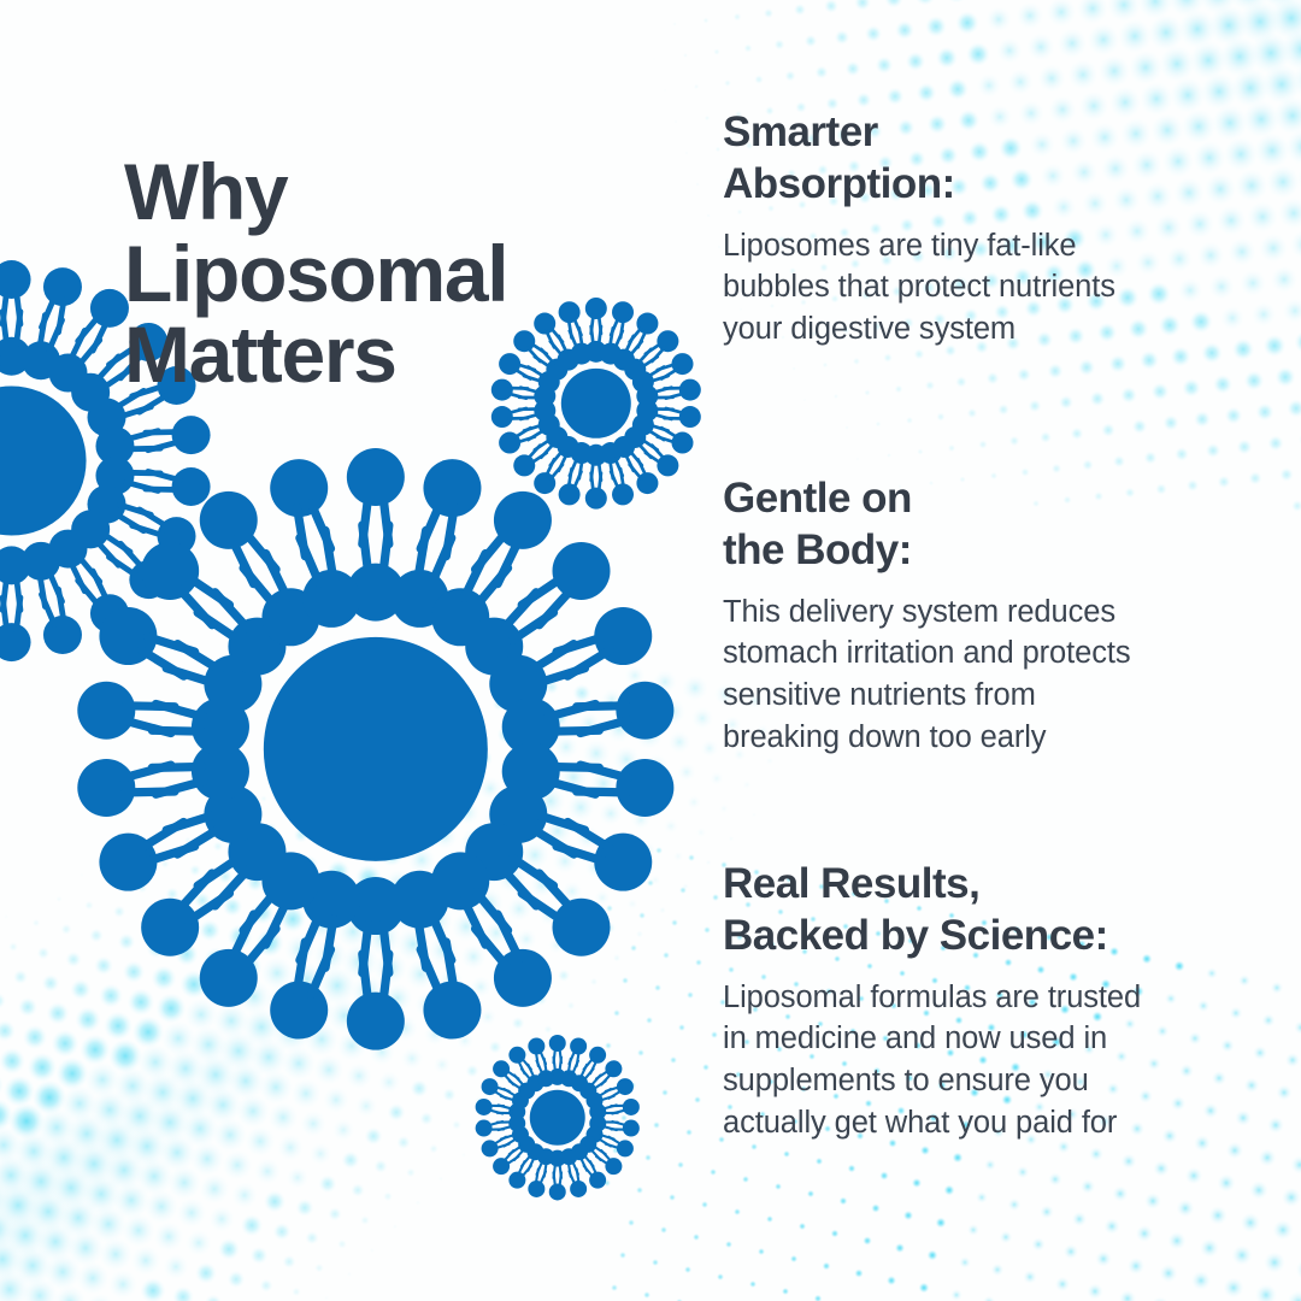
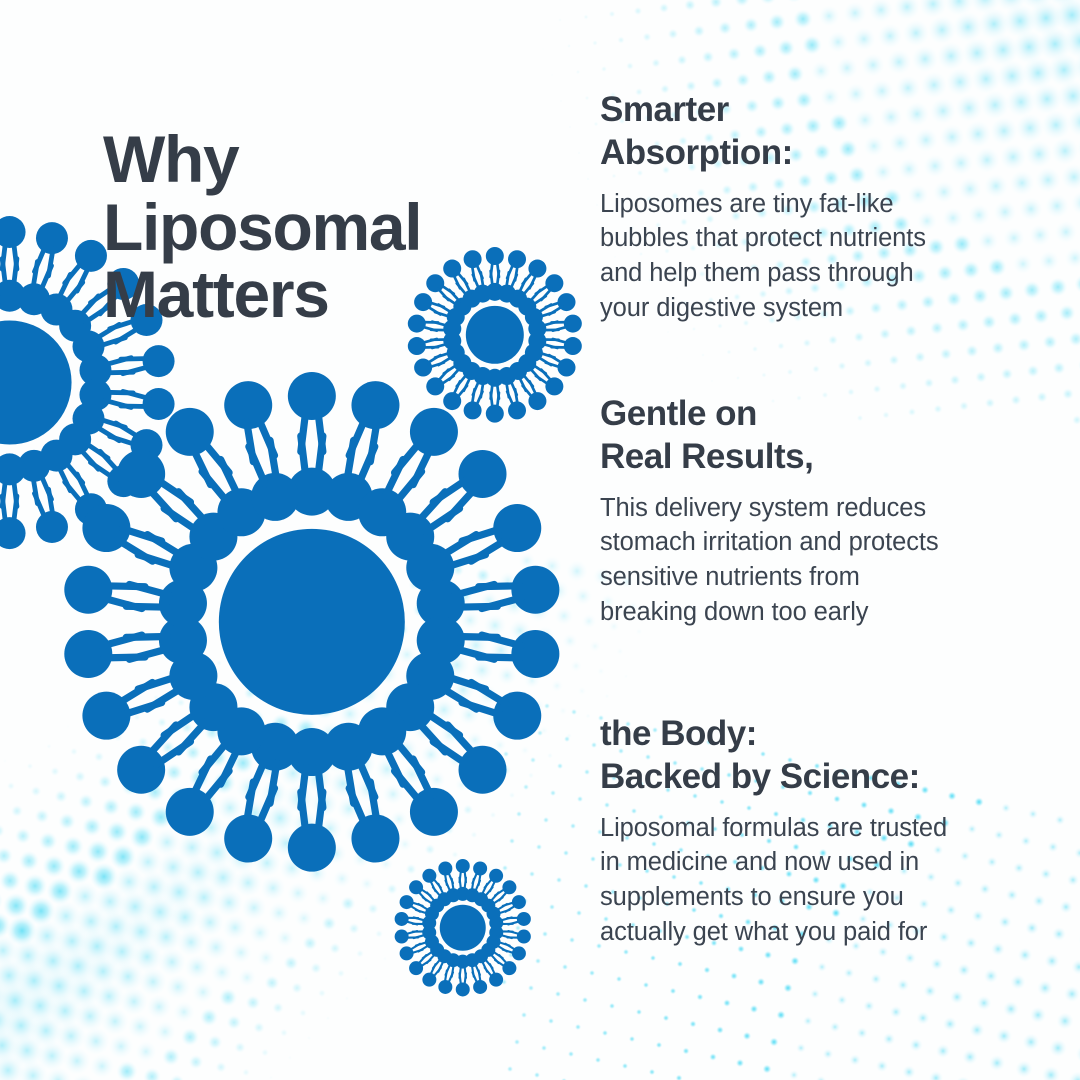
  Why
  Liposomal
  Matters
  Smarter
  Absorption:
  Liposomes are tiny fat-like
  bubbles that protect nutrients
+ and help them pass through
  your digestive system
  Gentle on
- the Body:
+ Real Results,
  This delivery system reduces
  stomach irritation and protects
  sensitive nutrients from
  breaking down too early
- Real Results,
+ the Body:
  Backed by Science:
  Liposomal formulas are trusted
  in medicine and now used in
  supplements to ensure you
  actually get what you paid for
